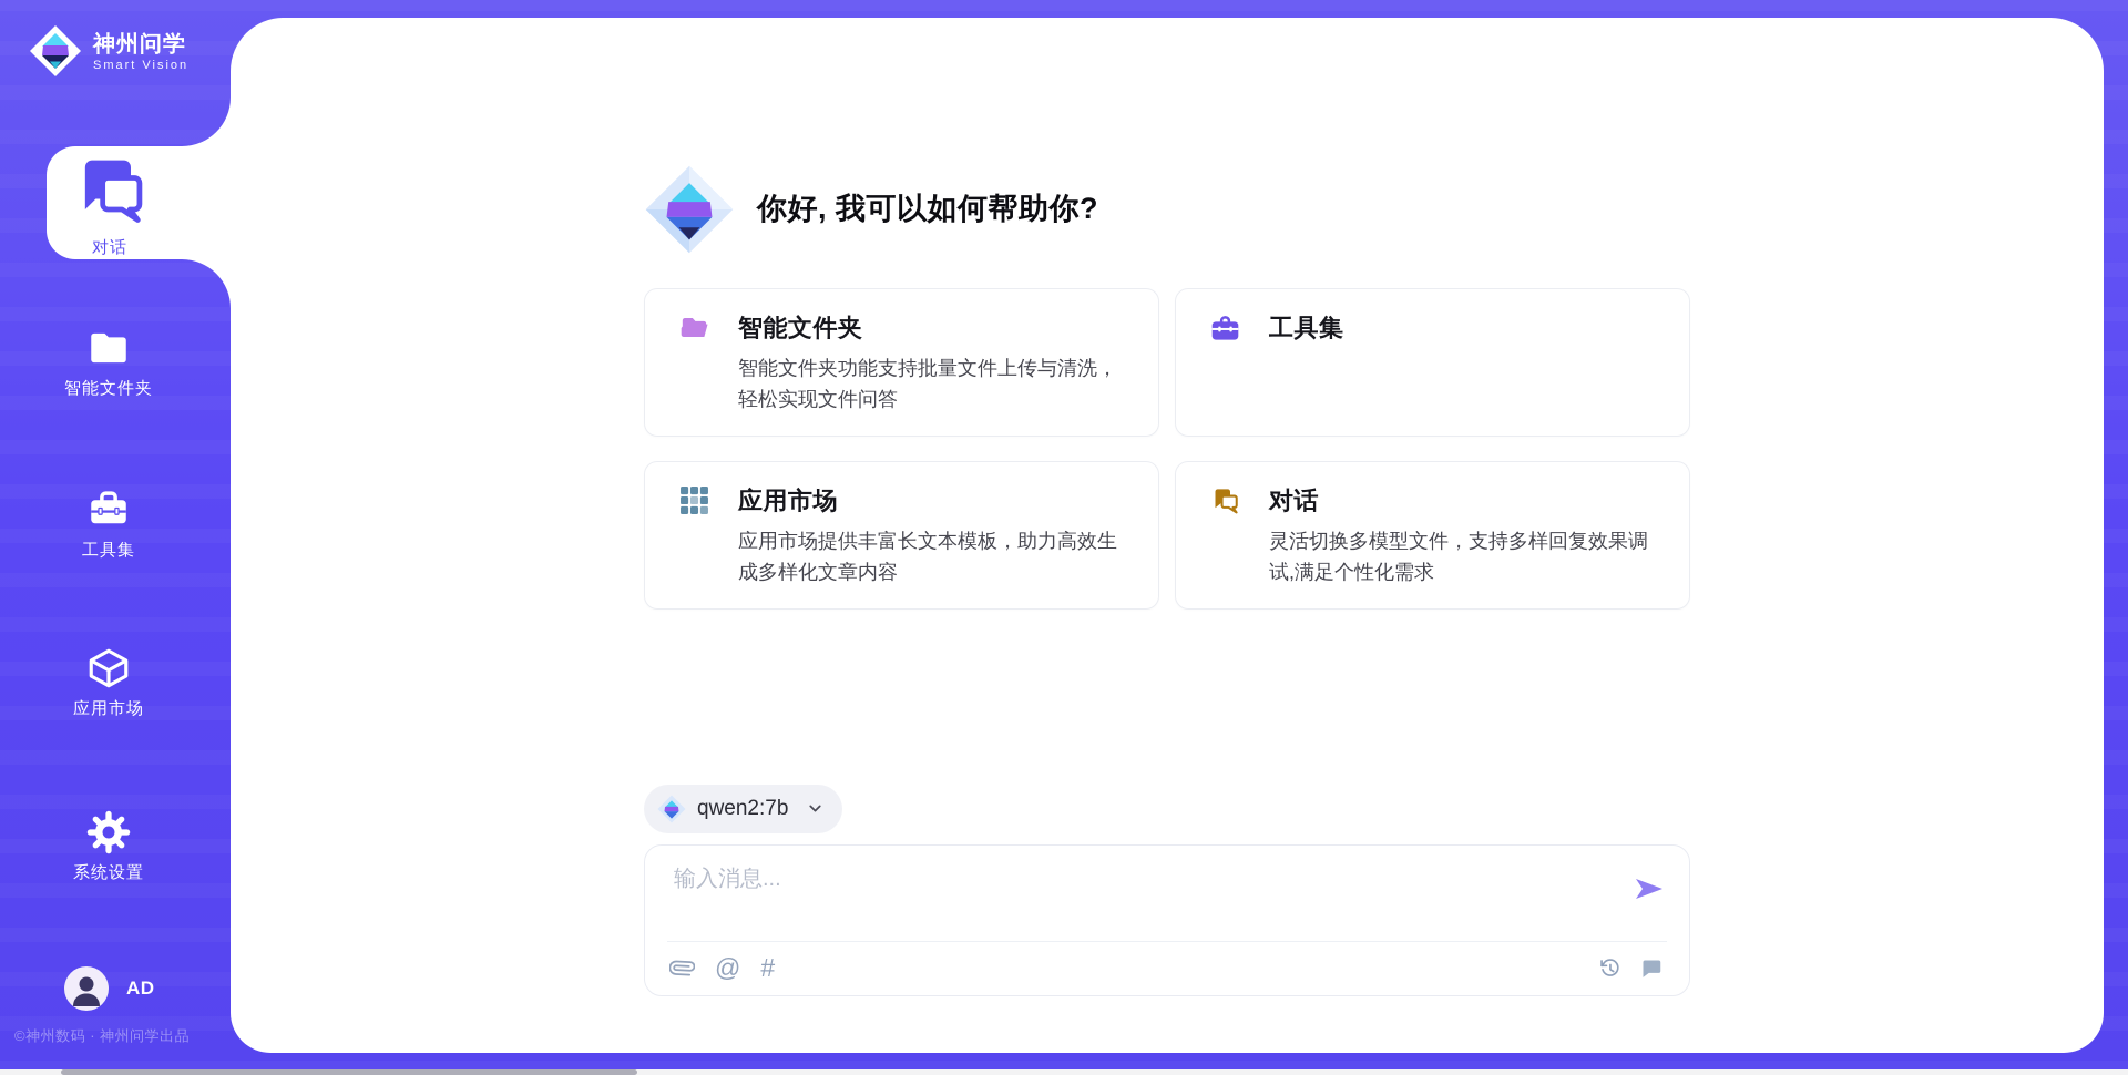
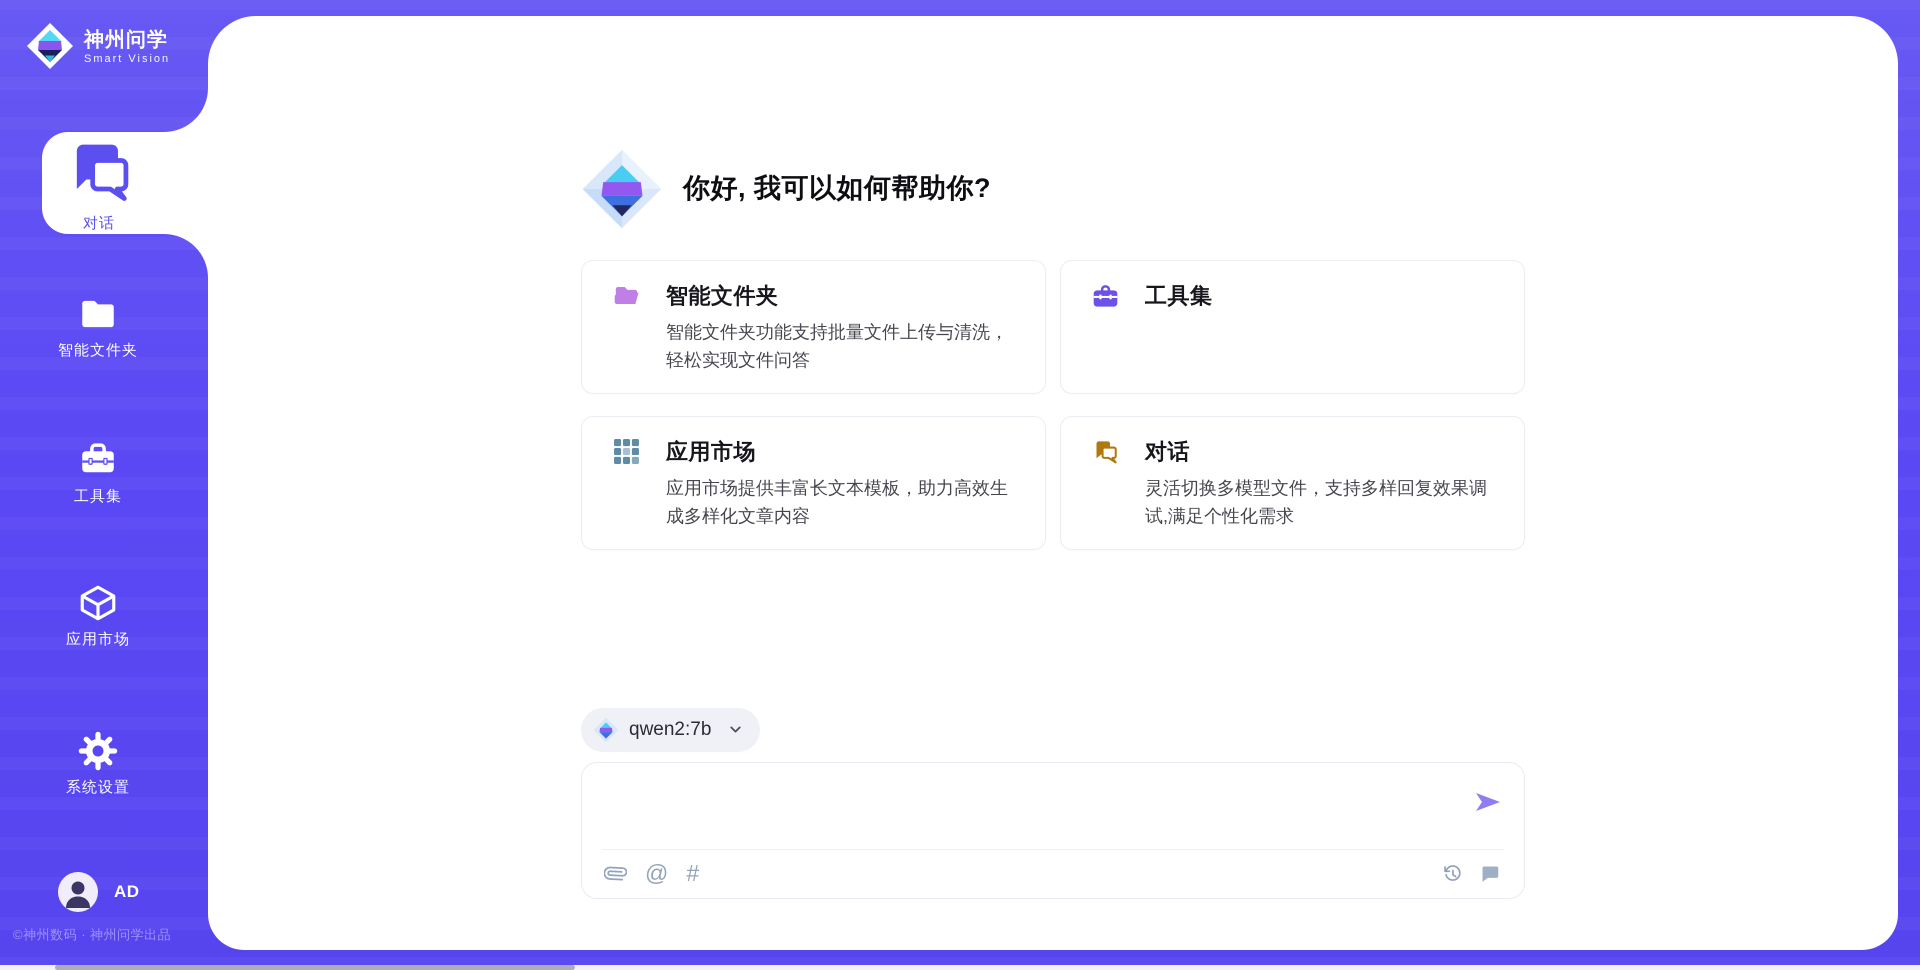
  神州问学
  Smart Vision
  对话
  智能文件夹
  工具集
  应用市场
  系统设置
  AD
  ©神州数码 · 神州问学出品
  你好, 我可以如何帮助你?
  智能文件夹
  智能文件夹功能支持批量文件上传与清洗，轻松实现文件问答
  工具集
  应用市场
  应用市场提供丰富长文本模板，助力高效生成多样化文章内容
  对话
  灵活切换多模型文件，支持多样回复效果调试,满足个性化需求
  qwen2:7b
- 输入消息...
  @
  #
